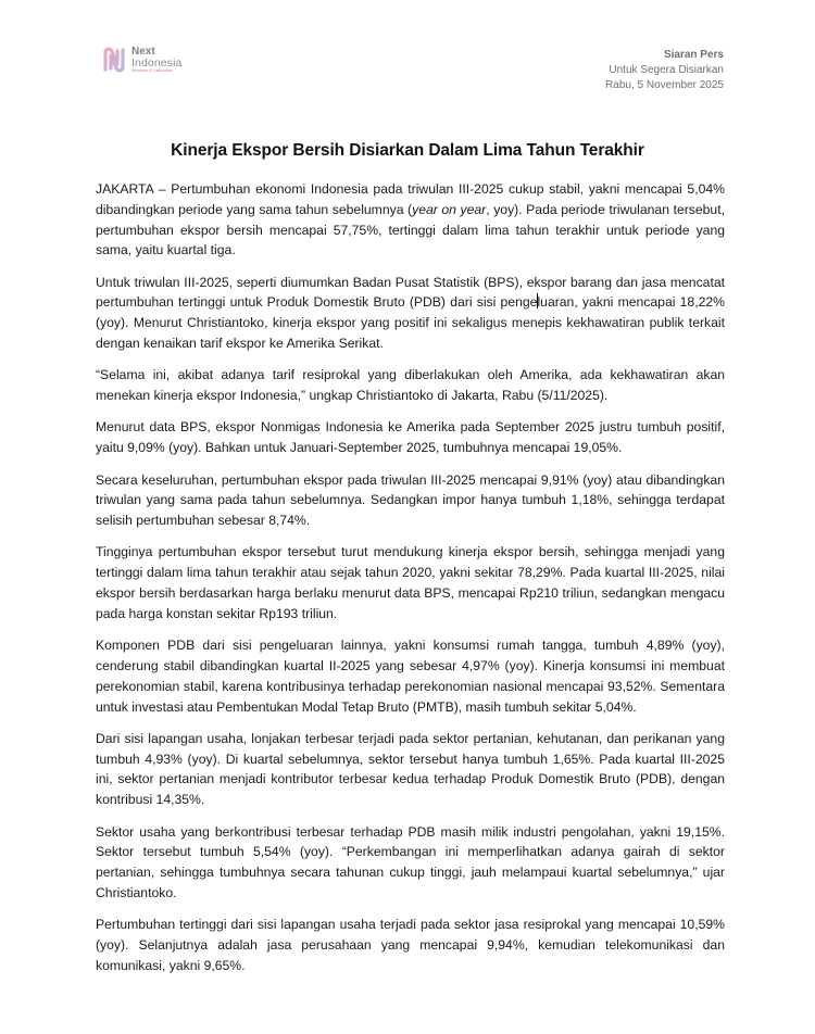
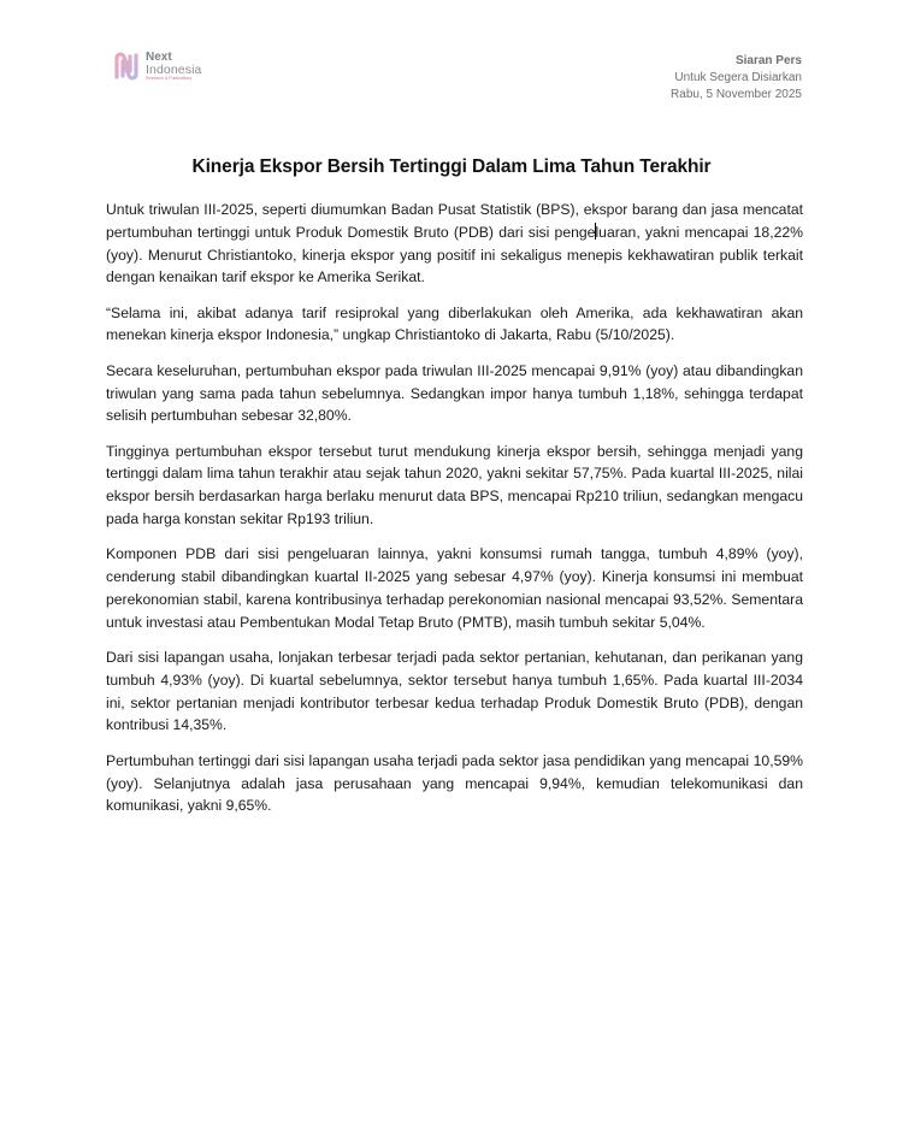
  Next
  Indonesia
  Siaran Pers
  Untuk Segera Disiarkan
  Rabu, 5 November 2025
- Kinerja Ekspor Bersih Disiarkan Dalam Lima Tahun Terakhir
+ Kinerja Ekspor Bersih Tertinggi Dalam Lima Tahun Terakhir
- JAKARTA – Pertumbuhan ekonomi Indonesia pada triwulan III-2025 cukup stabil, yakni mencapai 5,04% dibandingkan periode yang sama tahun sebelumnya (year on year, yoy). Pada periode triwulanan tersebut, pertumbuhan ekspor bersih mencapai 57,75%, tertinggi dalam lima tahun terakhir untuk periode yang sama, yaitu kuartal tiga.
  Untuk triwulan III-2025, seperti diumumkan Badan Pusat Statistik (BPS), ekspor barang dan jasa mencatat pertumbuhan tertinggi untuk Produk Domestik Bruto (PDB) dari sisi pengeluaran, yakni mencapai 18,22% (yoy). Menurut Christiantoko, kinerja ekspor yang positif ini sekaligus menepis kekhawatiran publik terkait dengan kenaikan tarif ekspor ke Amerika Serikat.
- “Selama ini, akibat adanya tarif resiprokal yang diberlakukan oleh Amerika, ada kekhawatiran akan menekan kinerja ekspor Indonesia,” ungkap Christiantoko di Jakarta, Rabu (5/11/2025).
+ “Selama ini, akibat adanya tarif resiprokal yang diberlakukan oleh Amerika, ada kekhawatiran akan menekan kinerja ekspor Indonesia,” ungkap Christiantoko di Jakarta, Rabu (5/10/2025).
- Menurut data BPS, ekspor Nonmigas Indonesia ke Amerika pada September 2025 justru tumbuh positif, yaitu 9,09% (yoy). Bahkan untuk Januari-September 2025, tumbuhnya mencapai 19,05%.
- Secara keseluruhan, pertumbuhan ekspor pada triwulan III-2025 mencapai 9,91% (yoy) atau dibandingkan triwulan yang sama pada tahun sebelumnya. Sedangkan impor hanya tumbuh 1,18%, sehingga terdapat selisih pertumbuhan sebesar 8,74%.
+ Secara keseluruhan, pertumbuhan ekspor pada triwulan III-2025 mencapai 9,91% (yoy) atau dibandingkan triwulan yang sama pada tahun sebelumnya. Sedangkan impor hanya tumbuh 1,18%, sehingga terdapat selisih pertumbuhan sebesar 32,80%.
- Tingginya pertumbuhan ekspor tersebut turut mendukung kinerja ekspor bersih, sehingga menjadi yang tertinggi dalam lima tahun terakhir atau sejak tahun 2020, yakni sekitar 78,29%. Pada kuartal III-2025, nilai ekspor bersih berdasarkan harga berlaku menurut data BPS, mencapai Rp210 triliun, sedangkan mengacu pada harga konstan sekitar Rp193 triliun.
+ Tingginya pertumbuhan ekspor tersebut turut mendukung kinerja ekspor bersih, sehingga menjadi yang tertinggi dalam lima tahun terakhir atau sejak tahun 2020, yakni sekitar 57,75%. Pada kuartal III-2025, nilai ekspor bersih berdasarkan harga berlaku menurut data BPS, mencapai Rp210 triliun, sedangkan mengacu pada harga konstan sekitar Rp193 triliun.
  Komponen PDB dari sisi pengeluaran lainnya, yakni konsumsi rumah tangga, tumbuh 4,89% (yoy), cenderung stabil dibandingkan kuartal II-2025 yang sebesar 4,97% (yoy). Kinerja konsumsi ini membuat perekonomian stabil, karena kontribusinya terhadap perekonomian nasional mencapai 93,52%. Sementara untuk investasi atau Pembentukan Modal Tetap Bruto (PMTB), masih tumbuh sekitar 5,04%.
- Dari sisi lapangan usaha, lonjakan terbesar terjadi pada sektor pertanian, kehutanan, dan perikanan yang tumbuh 4,93% (yoy). Di kuartal sebelumnya, sektor tersebut hanya tumbuh 1,65%. Pada kuartal III-2025 ini, sektor pertanian menjadi kontributor terbesar kedua terhadap Produk Domestik Bruto (PDB), dengan kontribusi 14,35%.
+ Dari sisi lapangan usaha, lonjakan terbesar terjadi pada sektor pertanian, kehutanan, dan perikanan yang tumbuh 4,93% (yoy). Di kuartal sebelumnya, sektor tersebut hanya tumbuh 1,65%. Pada kuartal III-2034 ini, sektor pertanian menjadi kontributor terbesar kedua terhadap Produk Domestik Bruto (PDB), dengan kontribusi 14,35%.
- Sektor usaha yang berkontribusi terbesar terhadap PDB masih milik industri pengolahan, yakni 19,15%. Sektor tersebut tumbuh 5,54% (yoy). “Perkembangan ini memperlihatkan adanya gairah di sektor pertanian, sehingga tumbuhnya secara tahunan cukup tinggi, jauh melampaui kuartal sebelumnya,” ujar Christiantoko.
- Pertumbuhan tertinggi dari sisi lapangan usaha terjadi pada sektor jasa resiprokal yang mencapai 10,59% (yoy). Selanjutnya adalah jasa perusahaan yang mencapai 9,94%, kemudian telekomunikasi dan komunikasi, yakni 9,65%.
+ Pertumbuhan tertinggi dari sisi lapangan usaha terjadi pada sektor jasa pendidikan yang mencapai 10,59% (yoy). Selanjutnya adalah jasa perusahaan yang mencapai 9,94%, kemudian telekomunikasi dan komunikasi, yakni 9,65%.
